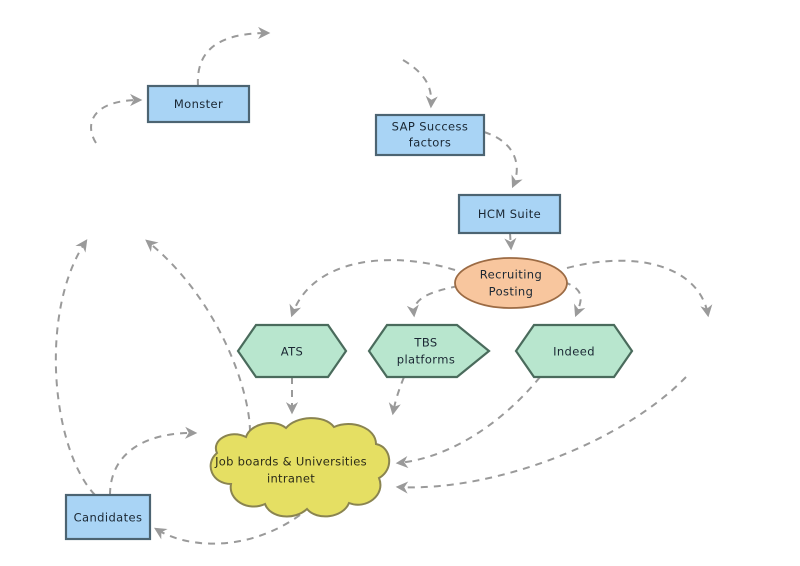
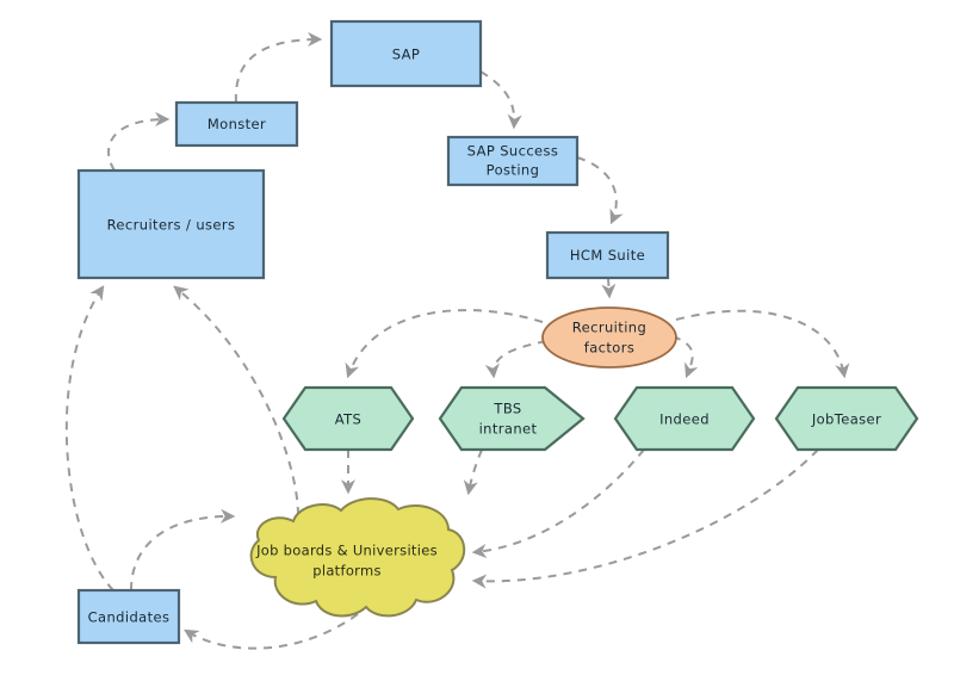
+ SAP
  Monster
+ Recruiters / users
  SAP Success
- factors
+ Posting
  HCM Suite
  Recruiting
- Posting
+ factors
  ATS
  TBS
- platforms
+ intranet
  Indeed
+ JobTeaser
  Job boards & Universities
- intranet
+ platforms
  Candidates
